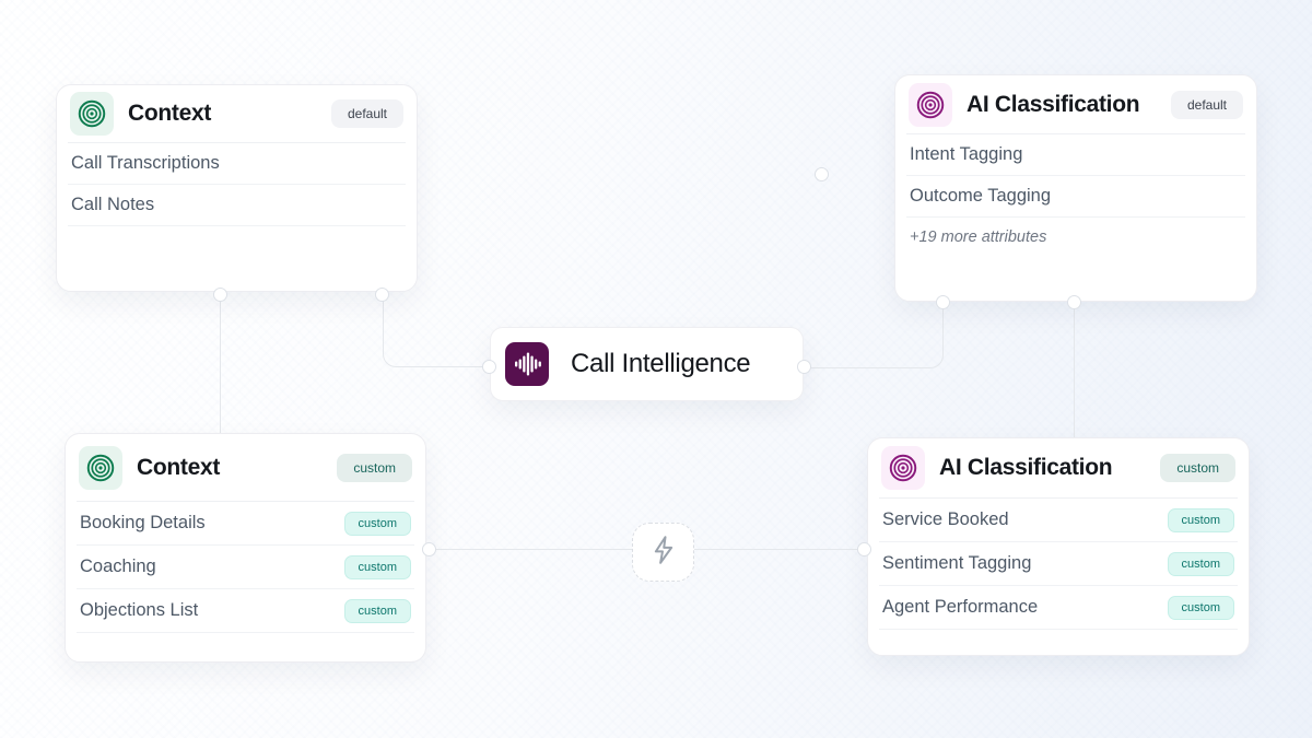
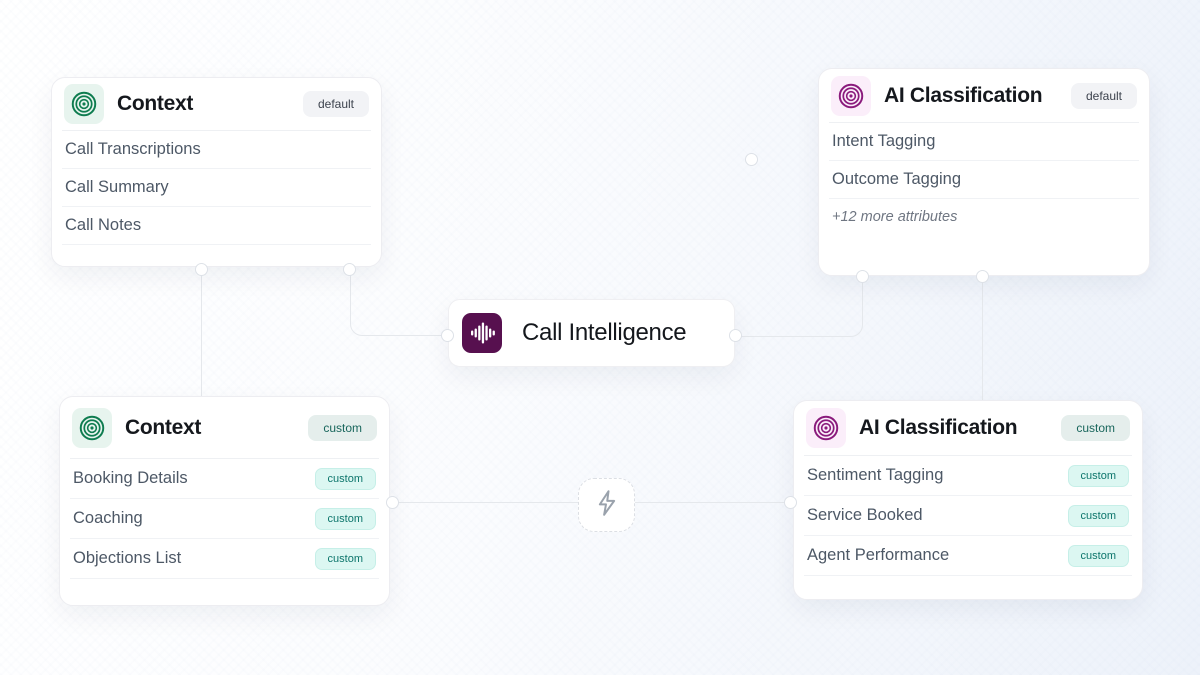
  Context
  default
  Call Transcriptions
+ Call Summary
  Call Notes
  AI Classification
  default
  Intent Tagging
  Outcome Tagging
- +19 more attributes
+ +12 more attributes
  Call Intelligence
  Context
  custom
  Booking Details
  custom
  Coaching
  custom
  Objections List
  custom
  AI Classification
  custom
- Service Booked
+ Sentiment Tagging
  custom
- Sentiment Tagging
+ Service Booked
  custom
  Agent Performance
  custom
